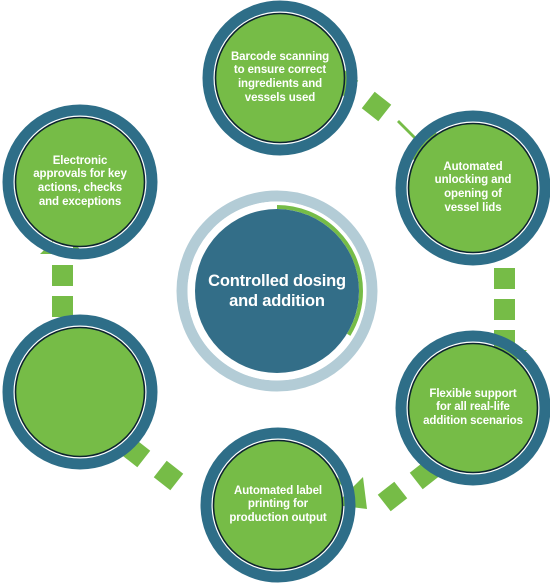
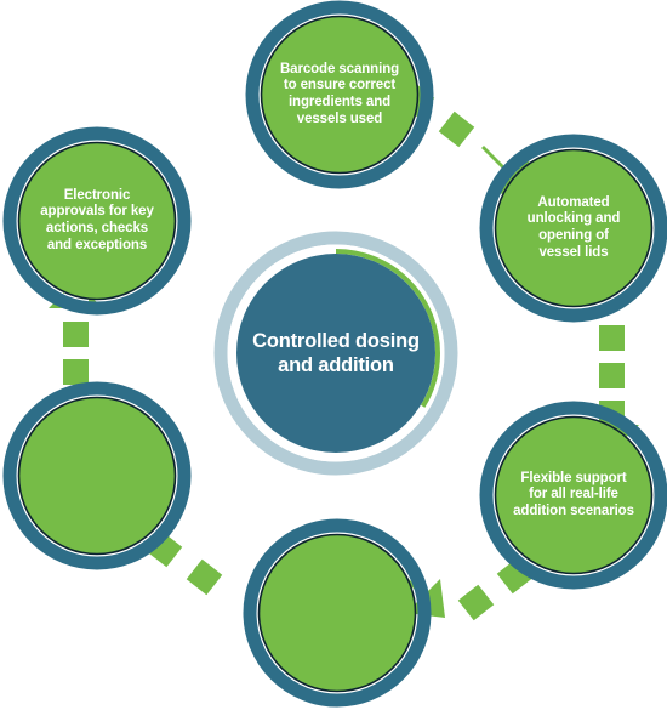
  Barcode scanning
  to ensure correct
  ingredients and
  vessels used
  Automated
  unlocking and
  opening of
  vessel lids
  Flexible support
  for all real-life
  addition scenarios
- Automated label
- printing for
- production output
  Electronic
  approvals for key
  actions, checks
  and exceptions
  Controlled dosing
  and addition
